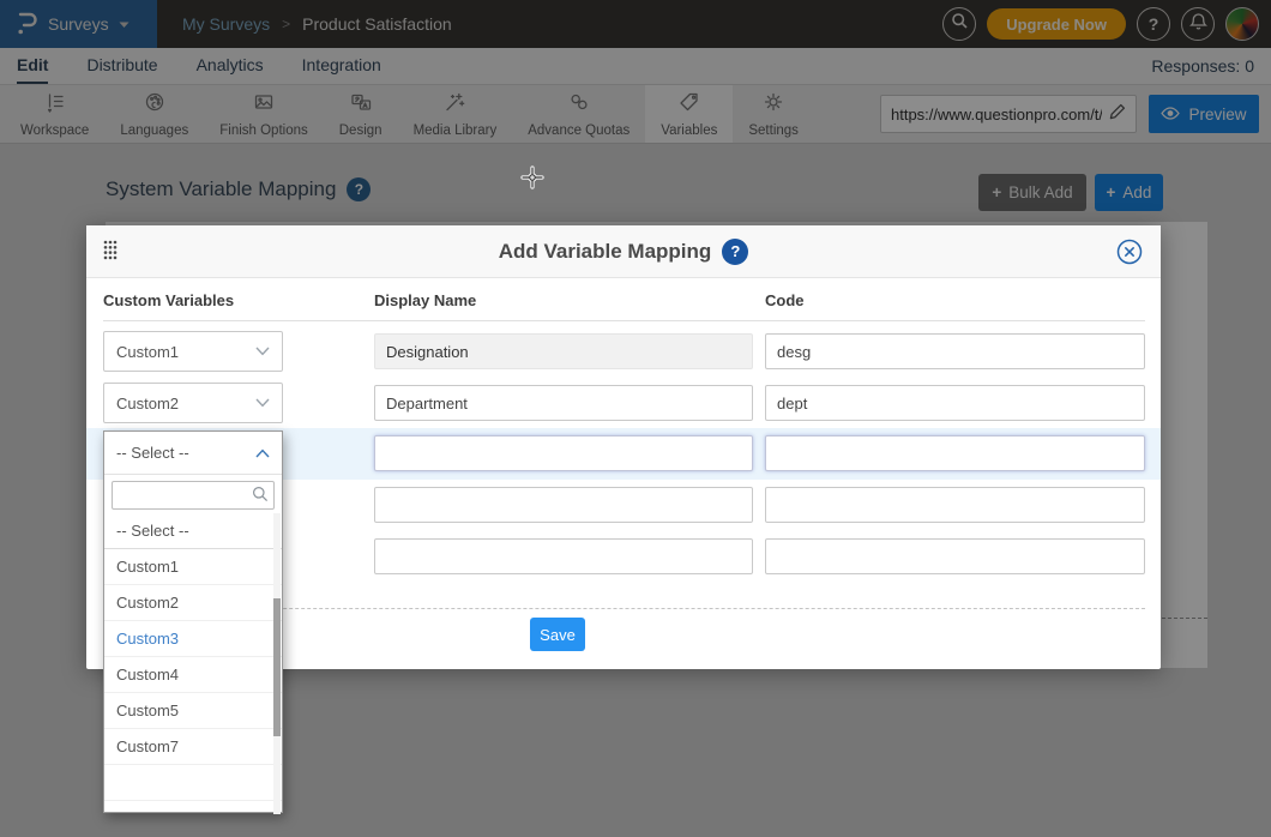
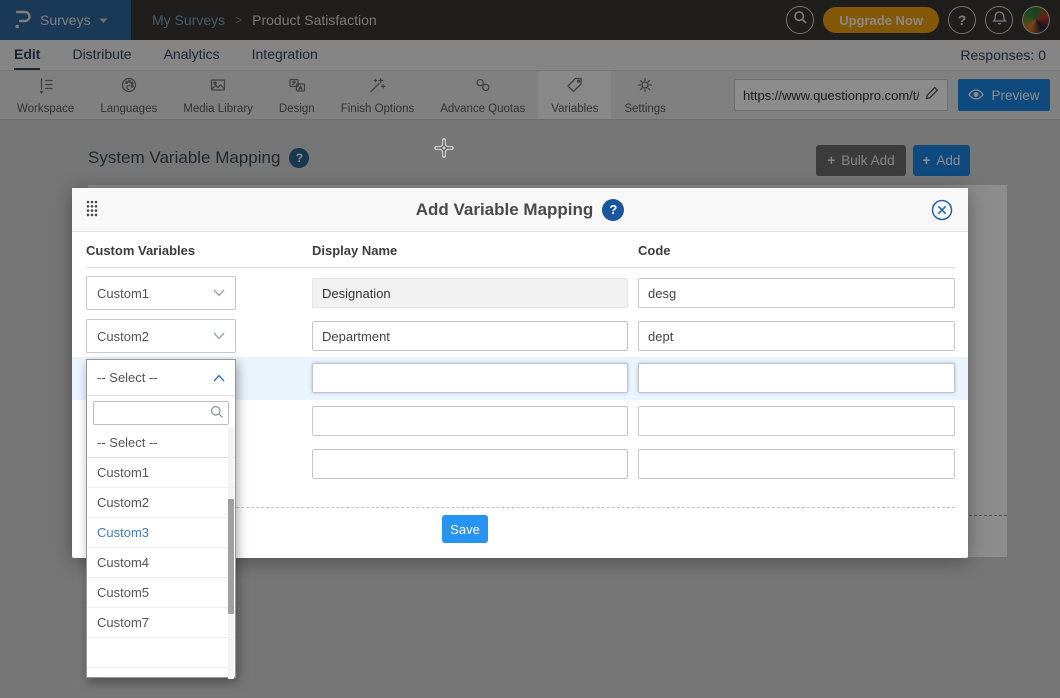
  Surveys
  My Surveys
  >
  Product Satisfaction
  Upgrade Now
  ?
  Edit
  Distribute
  Analytics
  Integration
  Responses: 0
  Workspace
  Languages
- Finish Options
+ Media Library
  Design
- Media Library
+ Finish Options
  Advance Quotas
  Variables
  Settings
  https://www.questionpro.com/t/
  Preview
  System Variable Mapping
  ?
  +
  Bulk Add
  +
  Add
  Add Variable Mapping
  ?
  Custom Variables
  Display Name
  Code
  Custom1
  Designation
  desg
  Custom2
  Department
  dept
  Save
  -- Select --
  -- Select --
  Custom1
  Custom2
  Custom3
  Custom4
  Custom5
  Custom7
